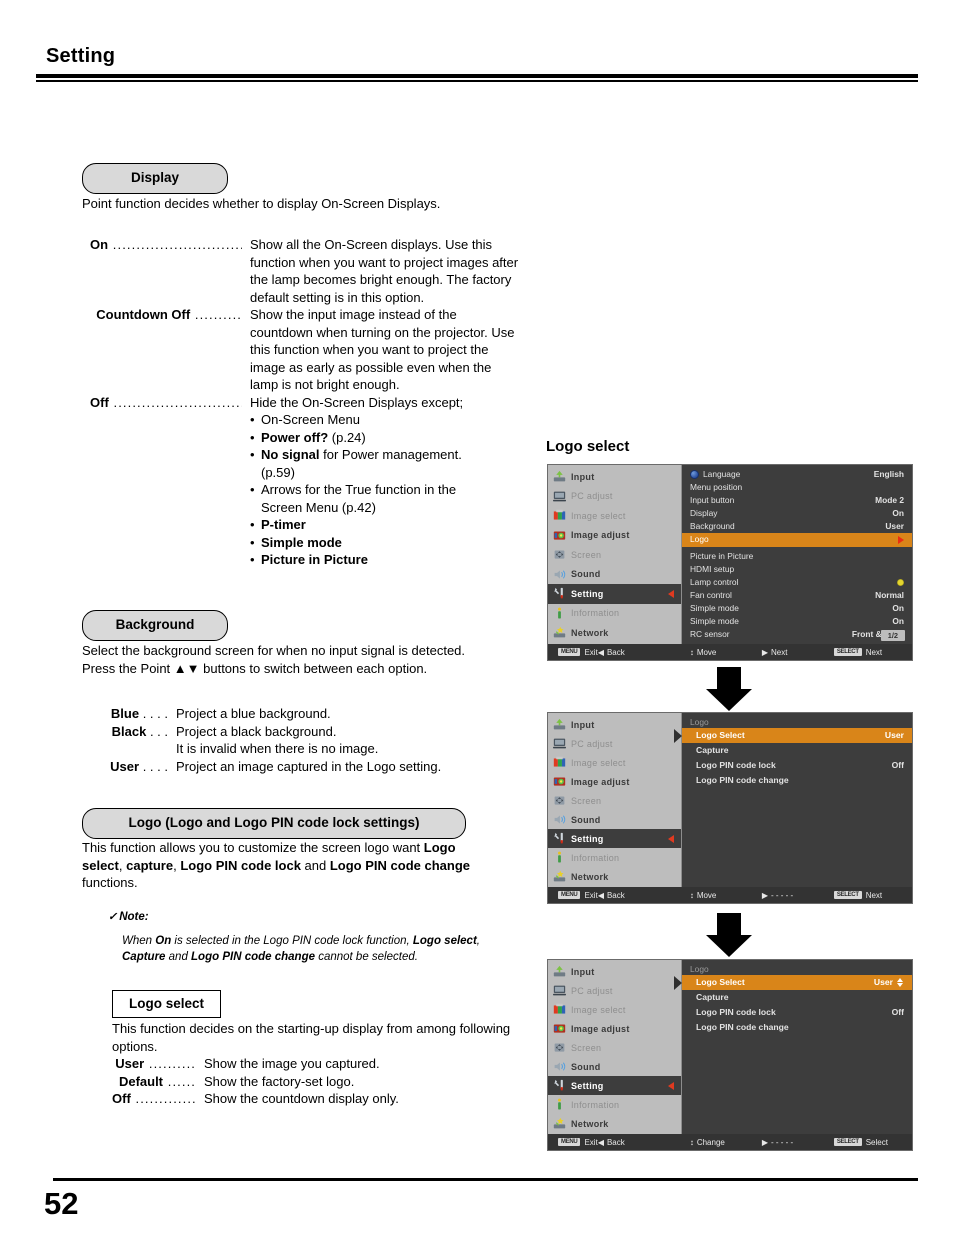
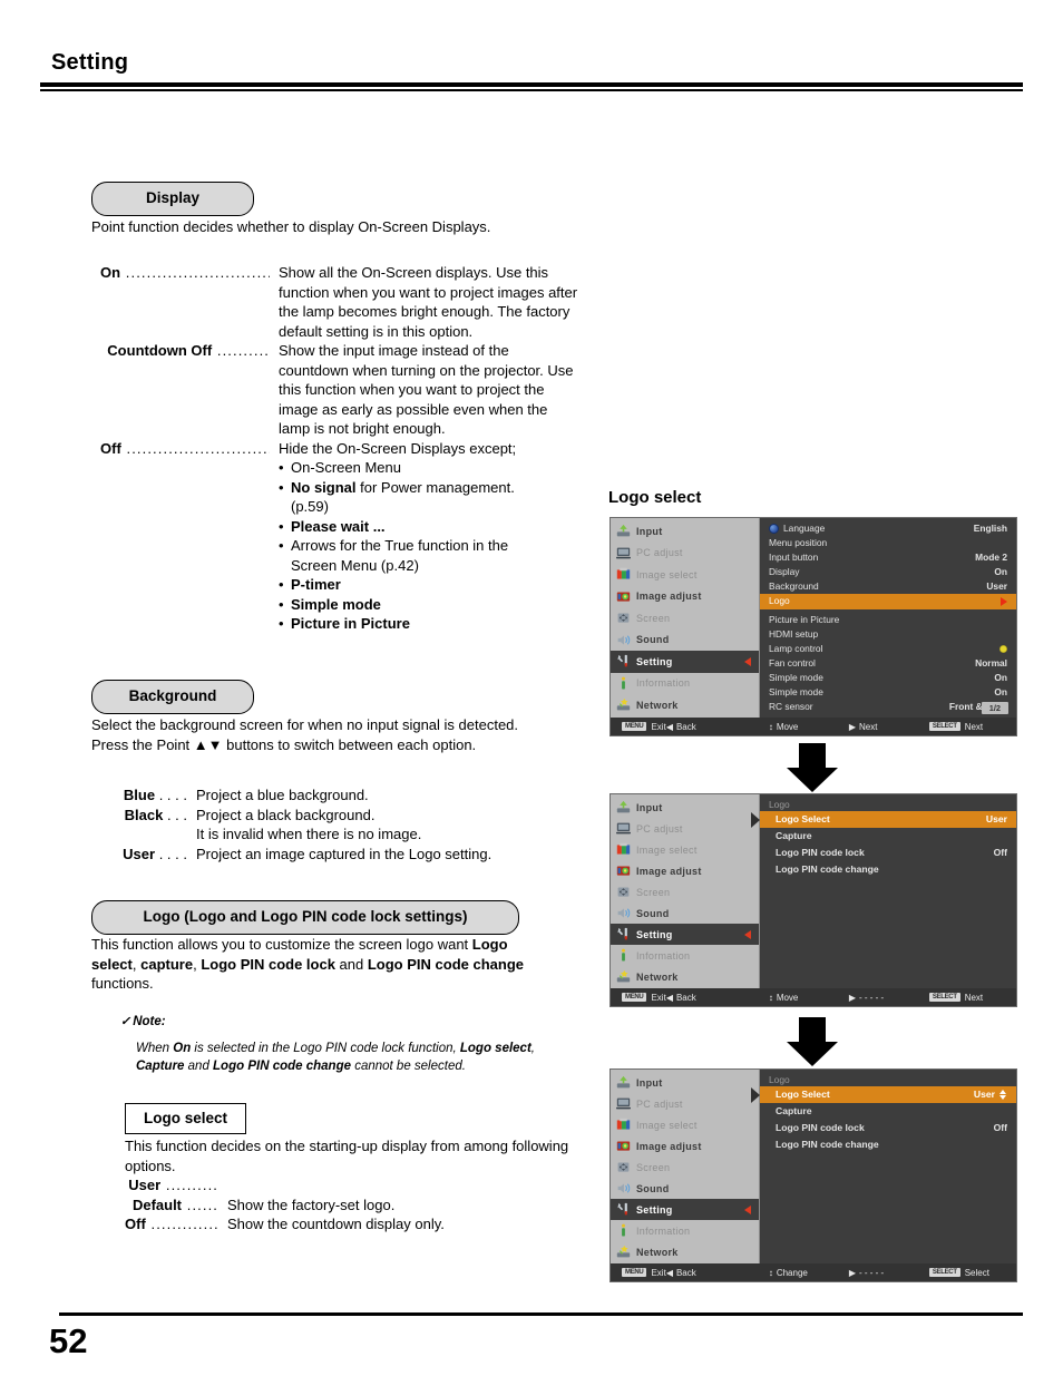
  Setting
  Display
  Point function decides whether to display On-Screen Displays.
  On ...........................
  Show all the On-Screen displays. Use this function when you want to project images after the lamp becomes bright enough. The factory default setting is in this option.
  Countdown Off ..........
  Show the input image instead of the countdown when turning on the projector. Use this function when you want to project the image as early as possible even when the lamp is not bright enough.
  Off ...........................
  Hide the On-Screen Displays except;
  On-Screen Menu
- Power off? (p.24)
  No signal for Power management.
  (p.59)
+ Please wait ...
  Arrows for the True function in the
  Screen Menu (p.42)
  P-timer
  Simple mode
  Picture in Picture
  Background
  Select the background screen for when no input signal is detected.
  Press the Point ▲▼ buttons to switch between each option.
  Blue . . . .
  Project a blue background.
  Black . . .
  Project a black background.
  It is invalid when there is no image.
  User . . . .
  Project an image captured in the Logo setting.
  Logo (Logo and Logo PIN code lock settings)
  This function allows you to customize the screen logo want Logo select, capture, Logo PIN code lock and Logo PIN code change functions.
  ✓ Note:
  When On is selected in the Logo PIN code lock function, Logo select, Capture and Logo PIN code change cannot be selected.
  Logo select
  This function decides on the starting-up display from among following options.
  User ..........
- Show the image you captured.
  Default ......
  Show the factory-set logo.
  Off .............
  Show the countdown display only.
  Logo select
  Input
  PC adjust
  Image select
  Image adjust
  Screen
  Sound
  Setting
  Information
  Network
  Language
  English
  Menu position
  Input button
  Mode 2
  Display
  On
  Background
  User
  Logo
  Picture in Picture
  HDMI setup
  Lamp control
  Fan control
  Normal
  Simple mode
  On
  Simple mode
  On
  RC sensor
  1/2
  Exit
  ◀
  Back
  ↕
  Move
  ▶
  Next
  Next
  Input
  PC adjust
  Image select
  Image adjust
  Screen
  Sound
  Setting
  Information
  Network
  Logo
  Logo Select
  User
  Capture
  Logo PIN code lock
  Off
  Logo PIN code change
  Exit
  ◀
  Back
  ↕
  Move
  ▶
  - - - - -
  Next
  Input
  PC adjust
  Image select
  Image adjust
  Screen
  Sound
  Setting
  Information
  Network
  Logo
  Logo Select
  User
  Capture
  Logo PIN code lock
  Off
  Logo PIN code change
  Exit
  ◀
  Back
  ↕
  Change
  ▶
  - - - - -
  Select
  52
